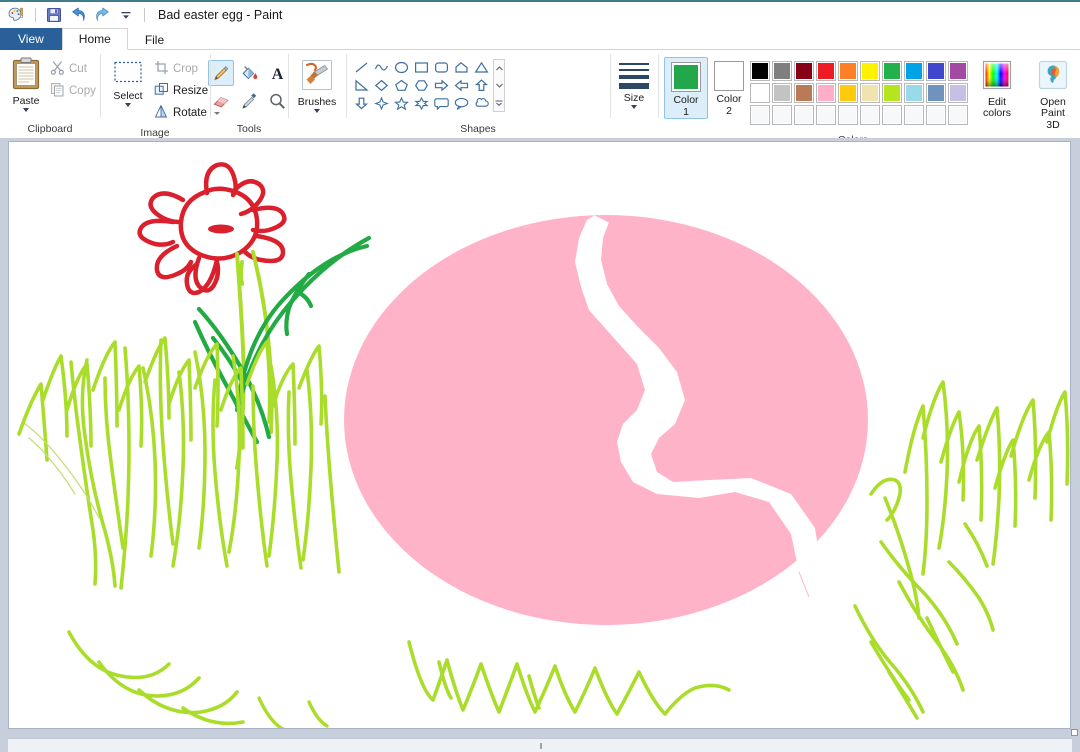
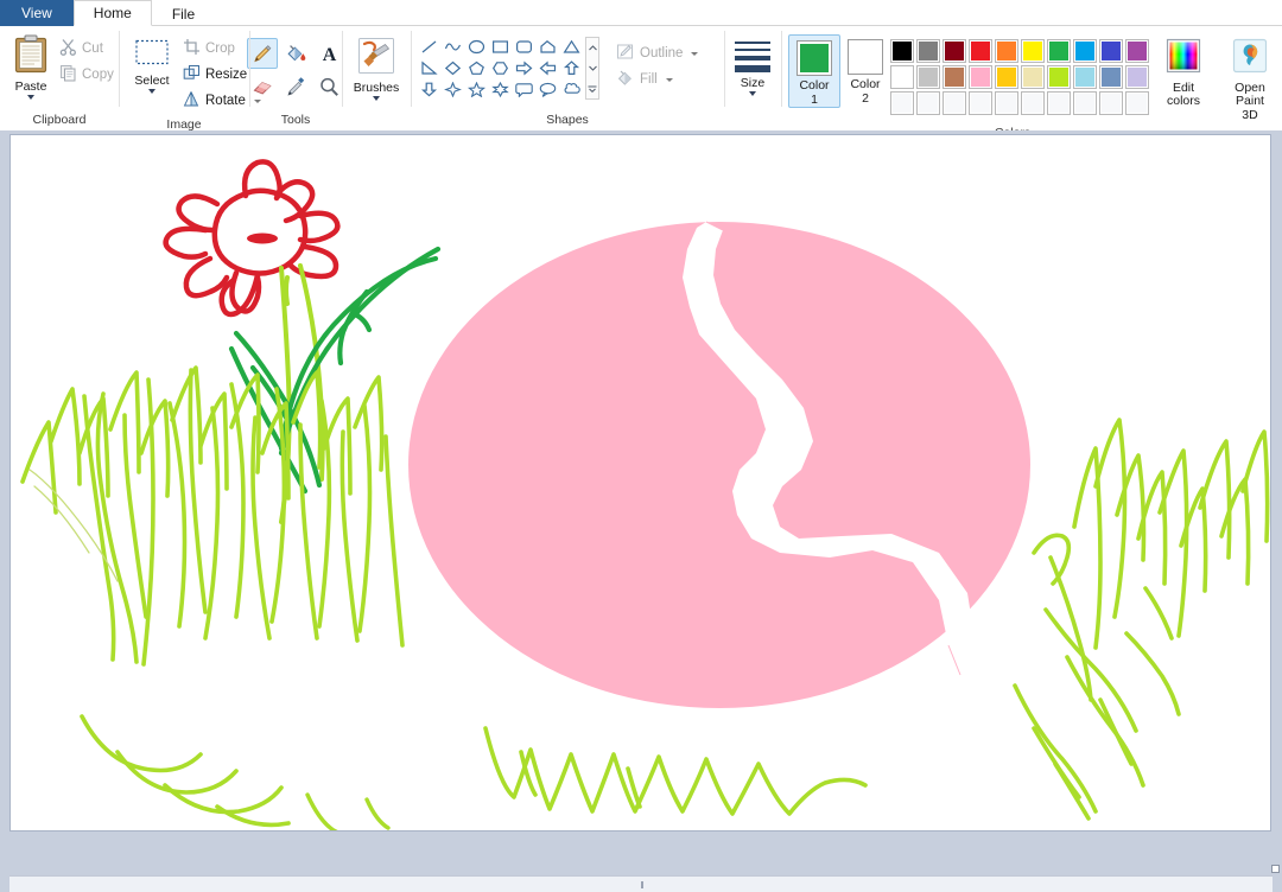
- Bad easter egg - Paint
  View
  Home
  File
  Paste
  Cut
  Copy
  Clipboard
  Select
  Crop
  Resize
  Rotate
  Image
  A
  Tools
  Brushes
+ Outline
+ Fill
  Shapes
  Size
  Color
  1
  Color
  2
  Edit
  colors
  Open
  Paint 3D
